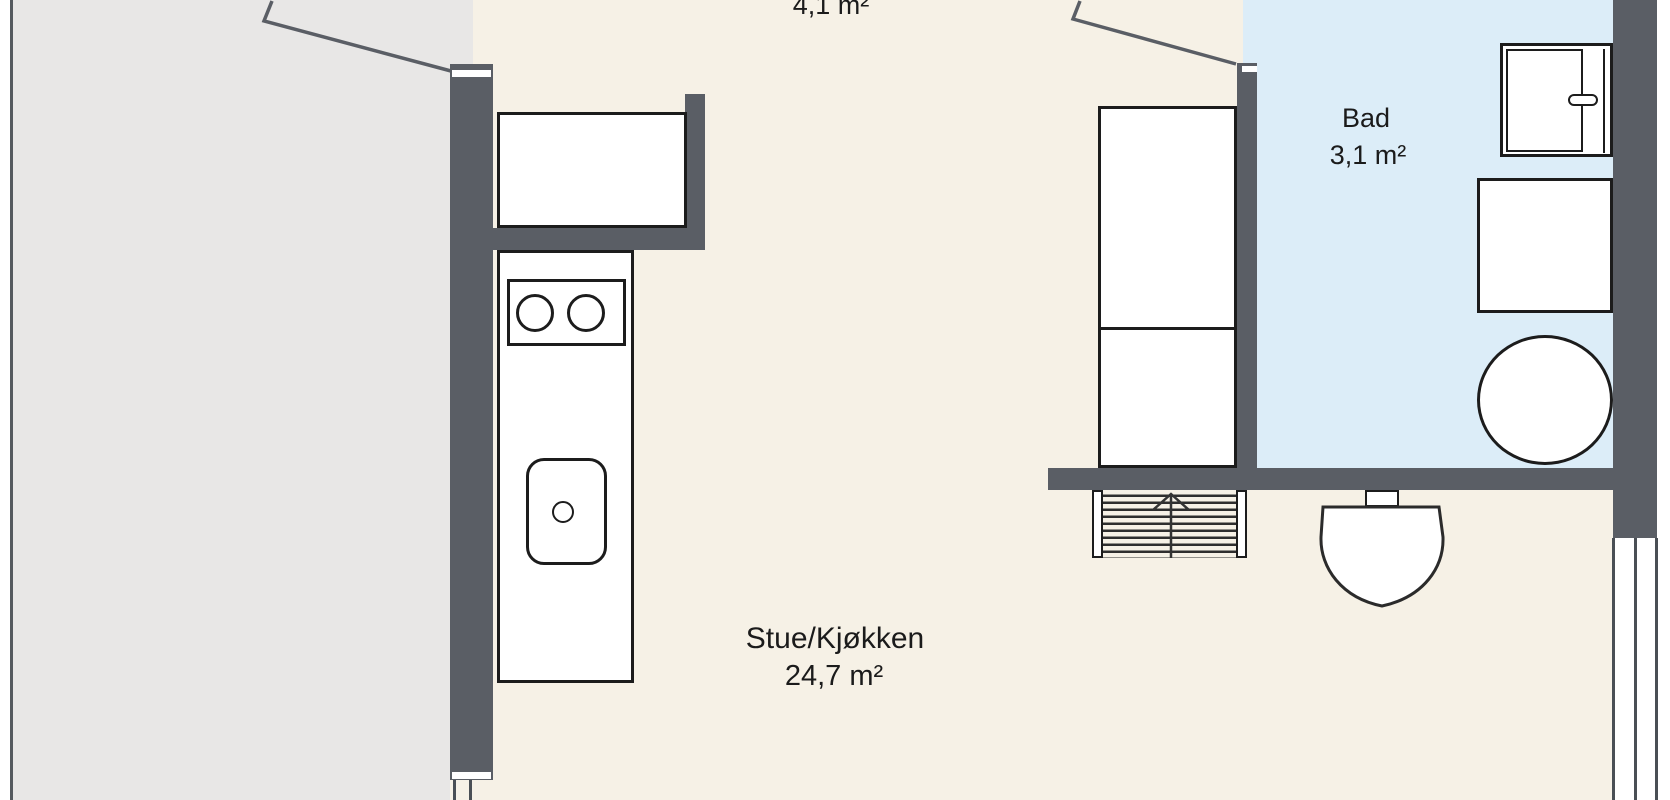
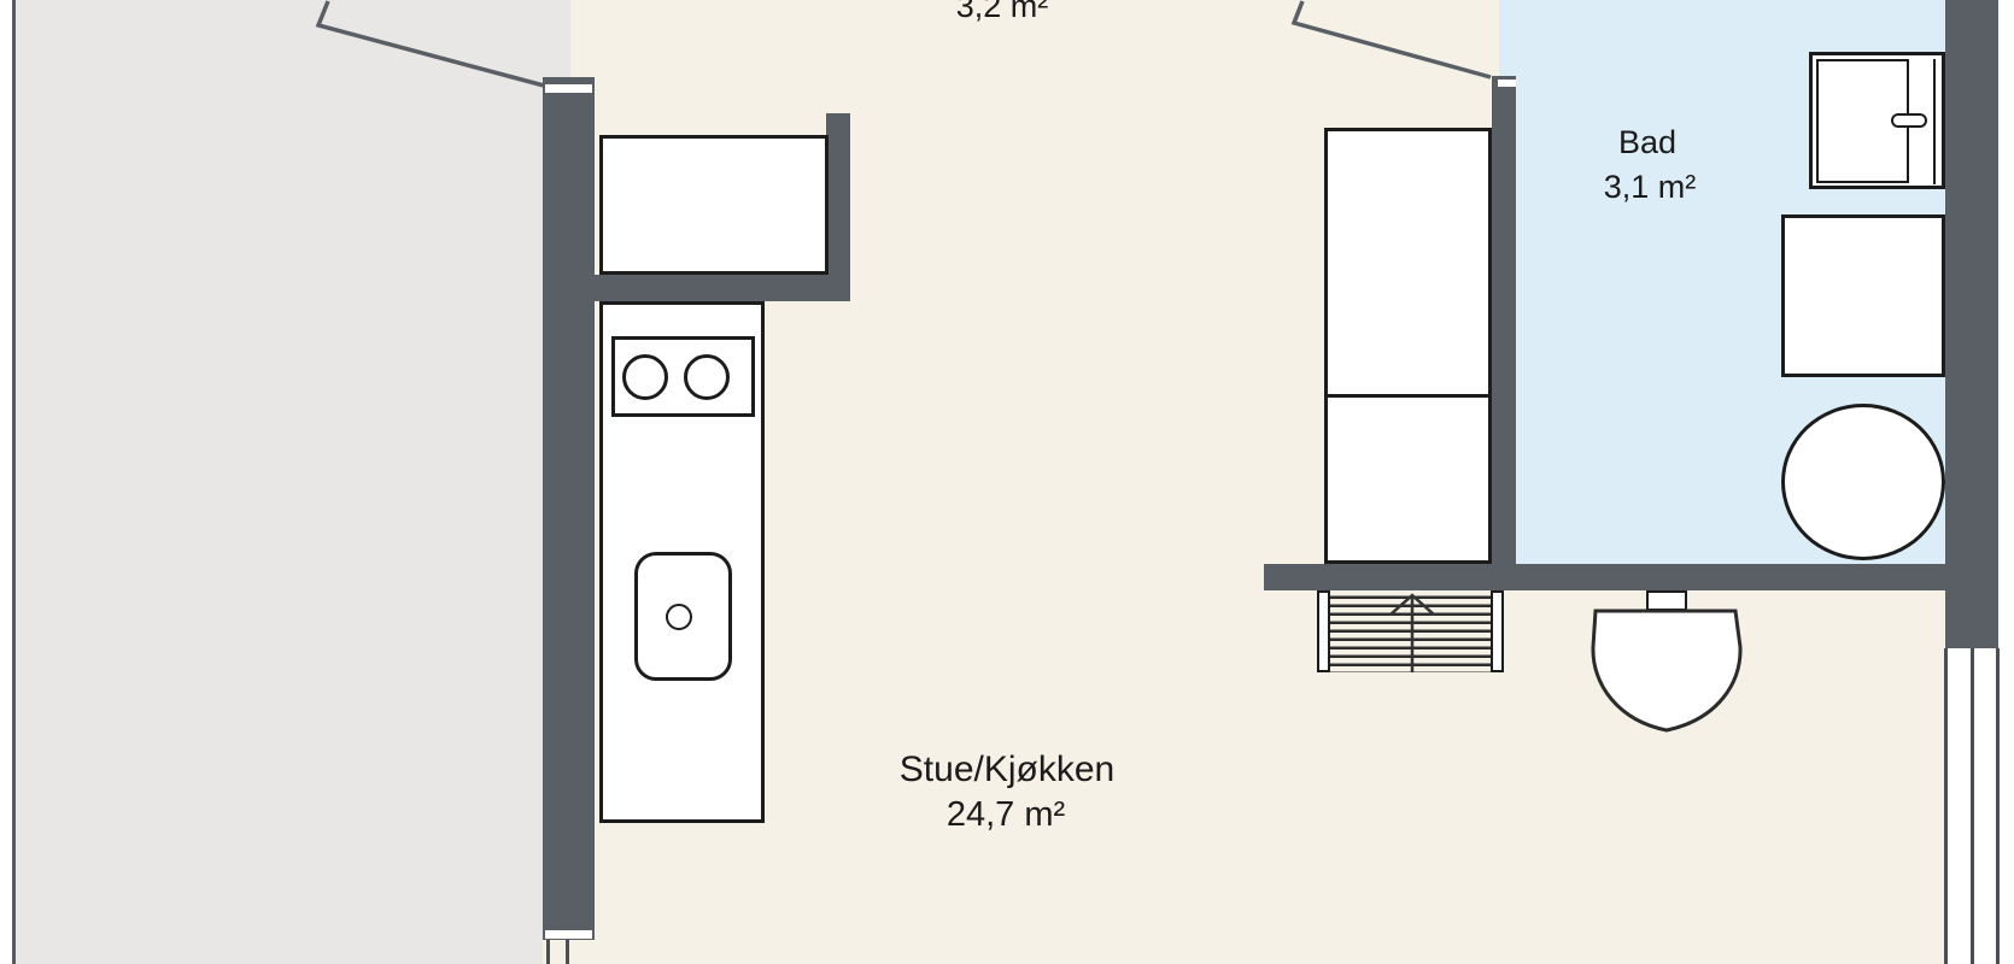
- 4,1 m²
+ 3,2 m²
  Bad
  3,1 m²
  Stue/Kjøkken
  24,7 m²
